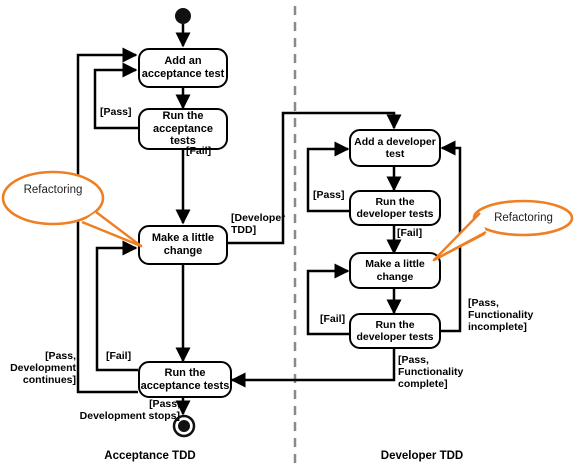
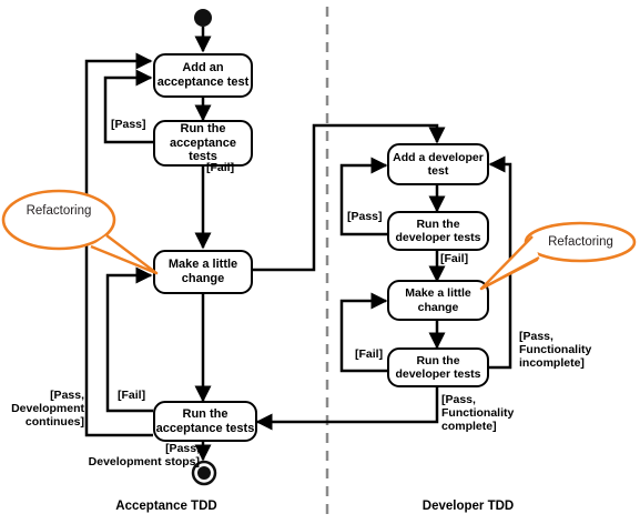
  Add an
  acceptance test
  Run the
  acceptance tests
  Make a little
  change
  Run the
  acceptance tests
  Add a developer
  test
  Run the
  developer tests
  Make a little
  change
  Run the
  developer tests
  [Pass]
  [Fail]
- [Developer
- TDD]
  [Pass,
  Development
  continues]
  [Fail]
  [Pass,
  Development stops]
  [Pass]
  [Fail]
  [Fail]
  [Pass,
  Functionality
  incomplete]
  [Pass,
  Functionality
  complete]
  Refactoring
  Refactoring
  Acceptance TDD
  Developer TDD
